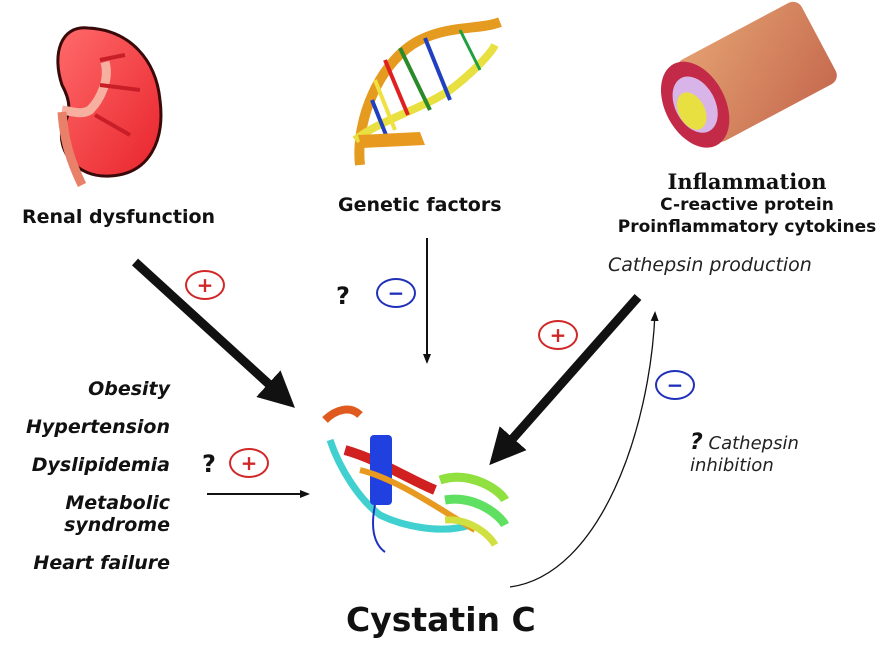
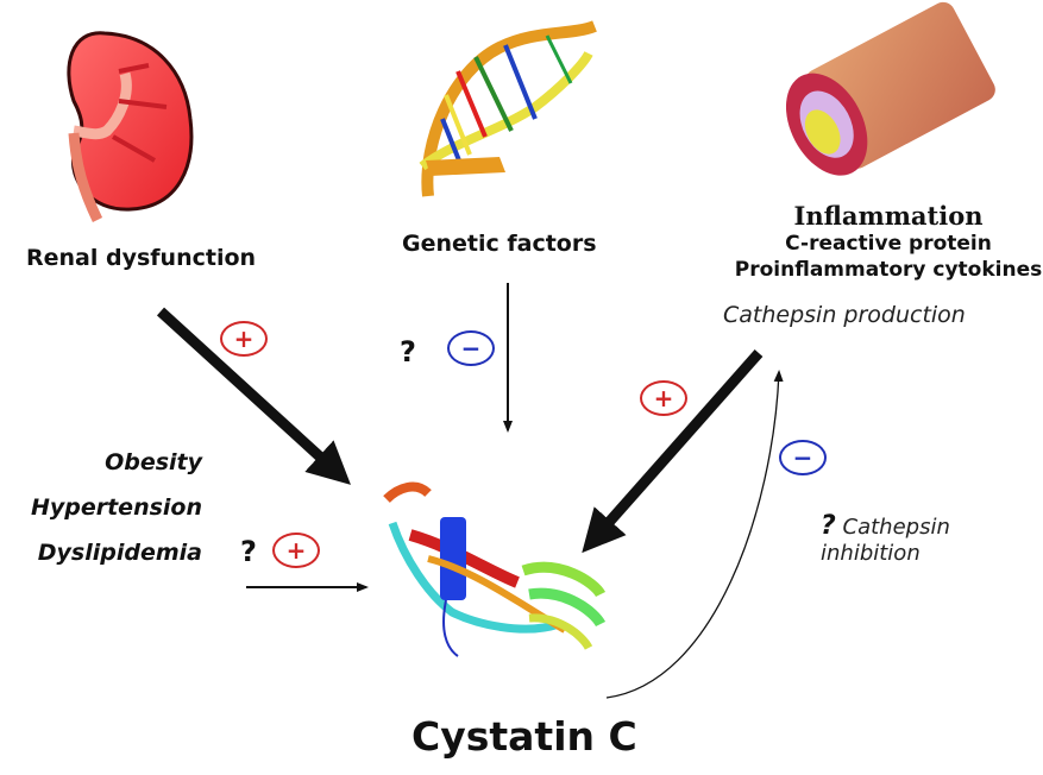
  Renal dysfunction
  Genetic factors
  Inflammation
  C-reactive protein
  Proinflammatory cytokines
  Cathepsin production
  Obesity
  Hypertension
  Dyslipidemia
- Metabolic
- syndrome
- Heart failure
  Cystatin C
  ? Cathepsin
  inhibition
  +
  ?
  −
  +
  −
  ?
  +
